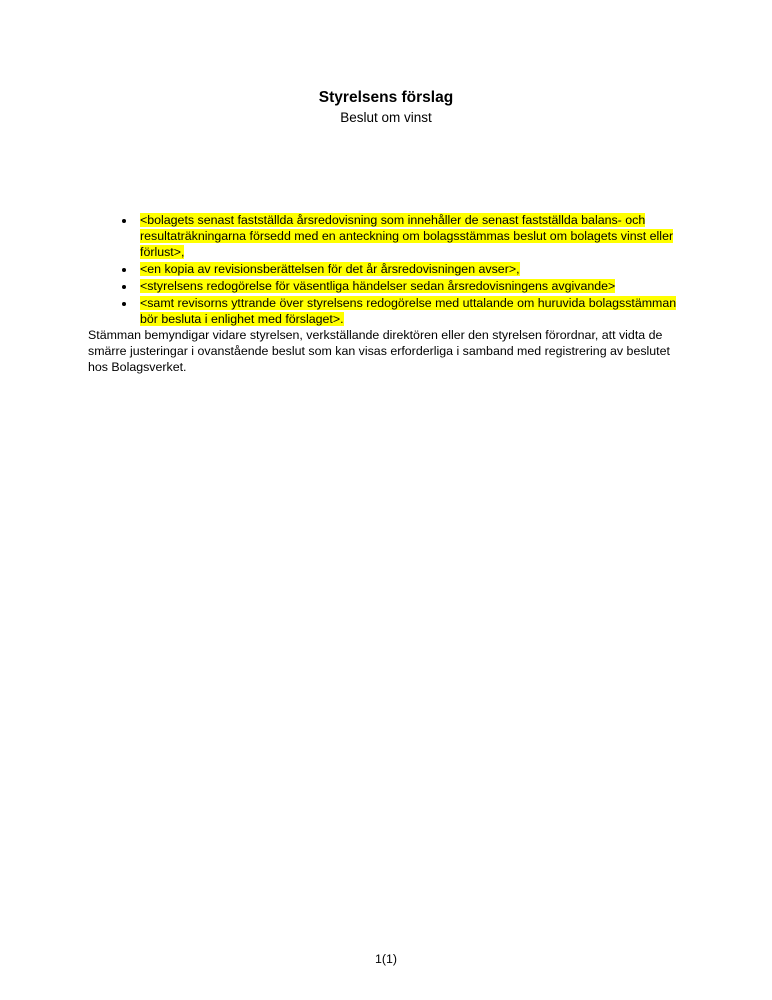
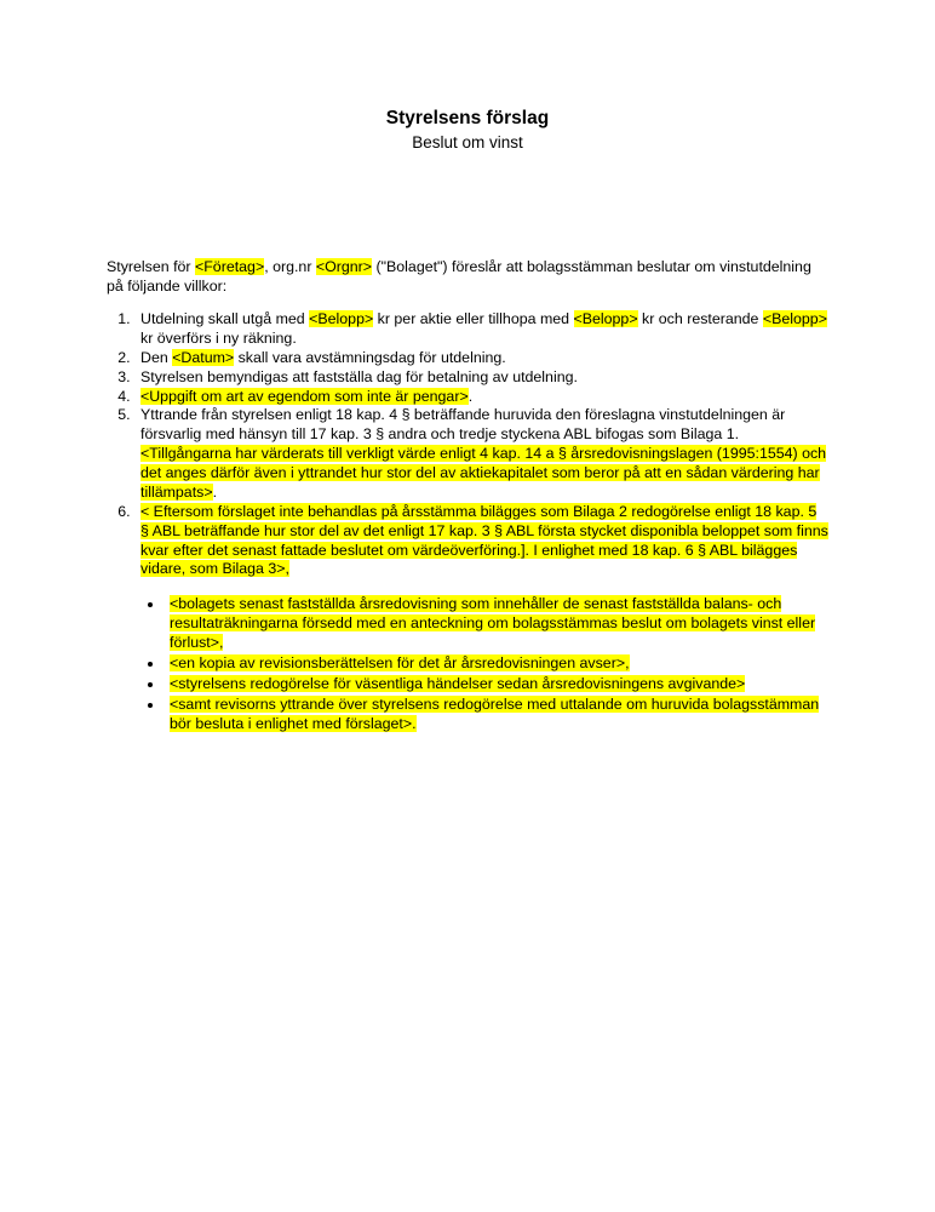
  Styrelsens förslag
  Beslut om vinst
+ Styrelsen för <Företag>, org.nr <Orgnr> ("Bolaget") föreslår att bolagsstämman beslutar om vinstutdelning på följande villkor:
+ Utdelning skall utgå med <Belopp> kr per aktie eller tillhopa med <Belopp> kr och resterande <Belopp> kr överförs i ny räkning.
+ Den <Datum> skall vara avstämningsdag för utdelning.
+ Styrelsen bemyndigas att fastställa dag för betalning av utdelning.
+ <Uppgift om art av egendom som inte är pengar>.
+ Yttrande från styrelsen enligt 18 kap. 4 § beträffande huruvida den föreslagna vinstutdelningen är försvarlig med hänsyn till 17 kap. 3 § andra och tredje styckena ABL bifogas som Bilaga 1. <Tillgångarna har värderats till verkligt värde enligt 4 kap. 14 a § årsredovisningslagen (1995:1554) och det anges därför även i yttrandet hur stor del av aktiekapitalet som beror på att en sådan värdering har tillämpats>.
+ < Eftersom förslaget inte behandlas på årsstämma bilägges som Bilaga 2 redogörelse enligt 18 kap. 5 § ABL beträffande hur stor del av det enligt 17 kap. 3 § ABL första stycket disponibla beloppet som finns kvar efter det senast fattade beslutet om värdeöverföring.]. I enlighet med 18 kap. 6 § ABL bilägges vidare, som Bilaga 3>,
  <bolagets senast fastställda årsredovisning som innehåller de senast fastställda balans- och resultaträkningarna försedd med en anteckning om bolagsstämmas beslut om bolagets vinst eller förlust>,
  <en kopia av revisionsberättelsen för det år årsredovisningen avser>,
  <styrelsens redogörelse för väsentliga händelser sedan årsredovisningens avgivande>
  <samt revisorns yttrande över styrelsens redogörelse med uttalande om huruvida bolagsstämman bör besluta i enlighet med förslaget>.
- Stämman bemyndigar vidare styrelsen, verkställande direktören eller den styrelsen förordnar, att vidta de smärre justeringar i ovanstående beslut som kan visas erforderliga i samband med registrering av beslutet hos Bolagsverket.
- 1(1)
